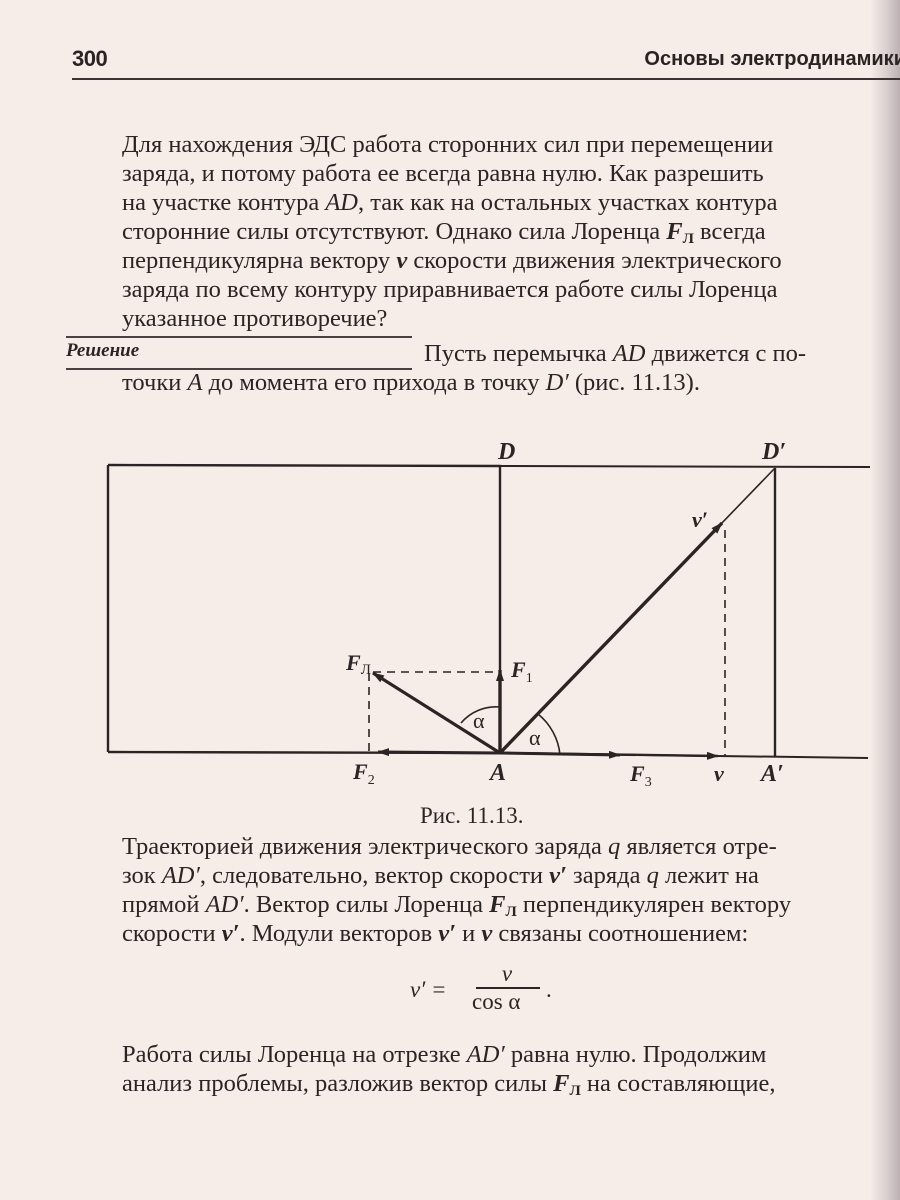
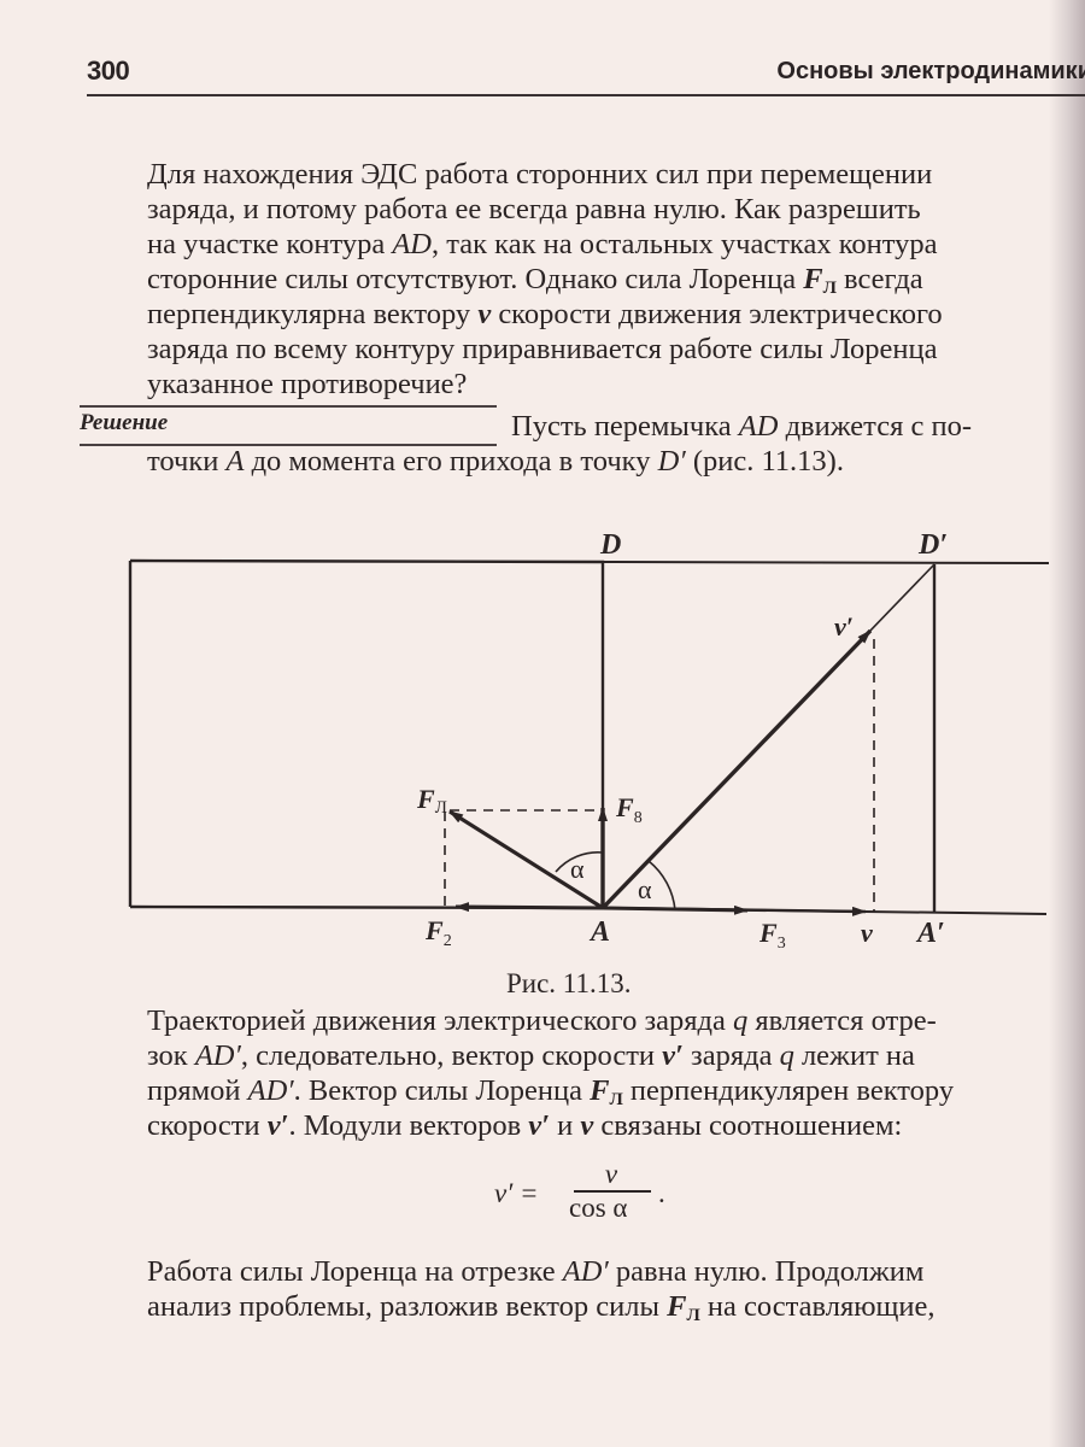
  300
  Основы электродинамик
  Для нахождения ЭДС работа сторонних сил при перемещении
  заряда, и потому работа ее всегда равна нулю. Как разрешить
  на участке контура AD, так как на остальных участках контура
  сторонние силы отсутствуют. Однако сила Лоренца FЛ всегда
  перпендикулярна вектору v скорости движения электрического
  заряда по всему контуру приравнивается работе силы Лоренца
  указанное противоречие?
  Решение
  Пусть перемычка AD движется с по-
  точки A до момента его прихода в точку D′ (рис. 11.13).
  D
  D′
  v′
  FЛ
- F1
+ F8
  α
  α
  F2
  A
  F3
  v
  A′
  Рис. 11.13.
  Траекторией движения электрического заряда q является отре-
  зок AD′, следовательно, вектор скорости v′ заряда q лежит на
  прямой AD′. Вектор силы Лоренца FЛ перпендикулярен вектору
  скорости v′. Модули векторов v′ и v связаны соотношением:
  v′ =
  v
  cos α
  .
  Работа силы Лоренца на отрезке AD′ равна нулю. Продолжим
  анализ проблемы, разложив вектор силы FЛ на составляющие,
